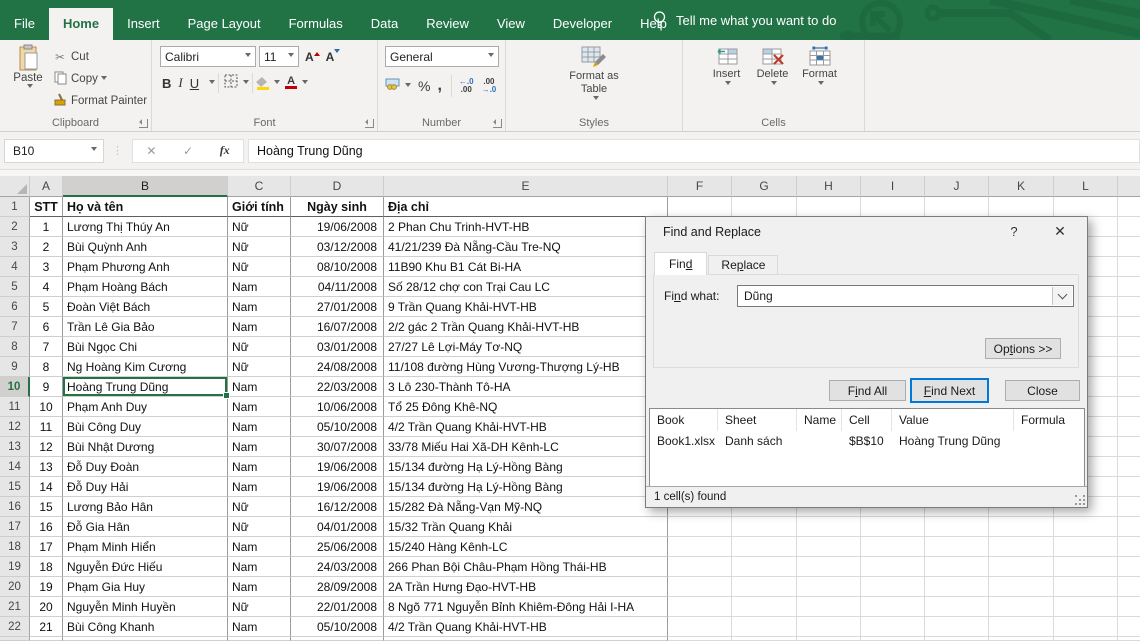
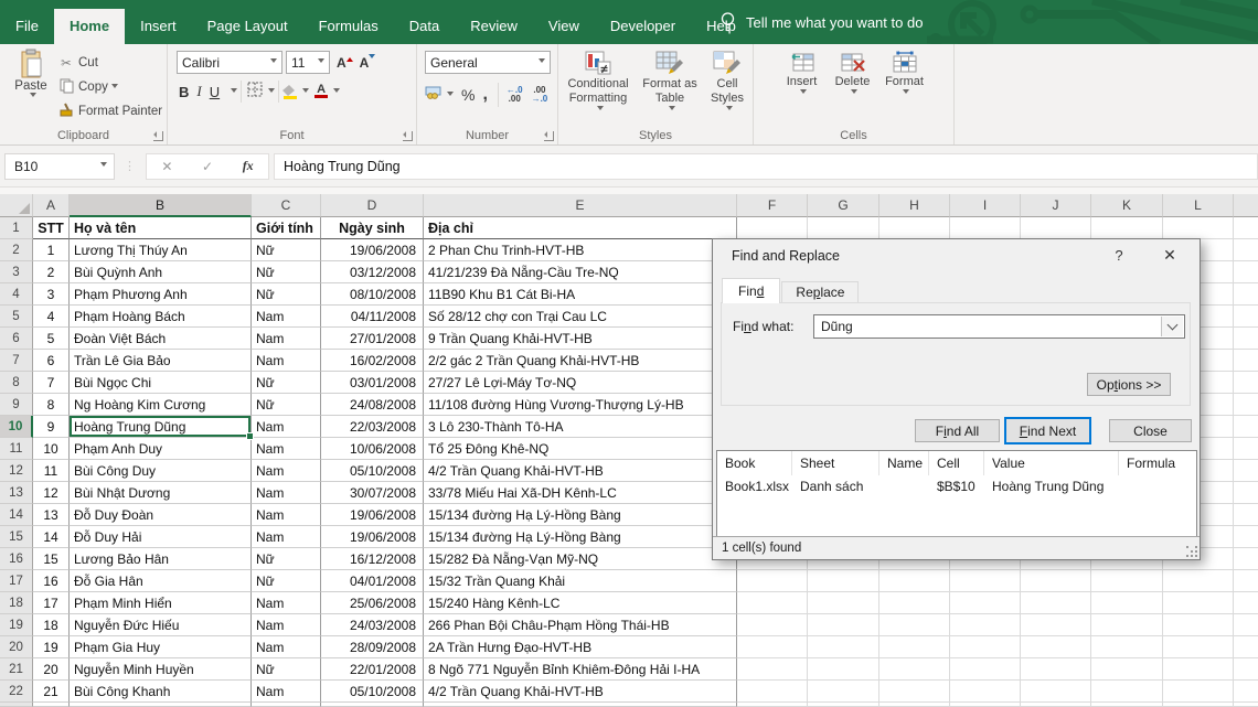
  File
  Home
  Insert
  Page Layout
  Formulas
  Data
  Review
  View
  Developer
  Help
  Tell me what you want to do
  Paste
  ✂
  Cut
  Copy
  Format Painter
  Clipboard
  Calibri
  11
  A
  A
  B
  I
  U
  A
  Font
  General
  %
  ,
  ←.0
  .00
  .00
  →.0
  Number
+ Conditional Formatting
  Format as Table
+ Cell Styles
  Styles
  Insert
  Delete
  Format
  Cells
  B10
  ⋮
  ✕
  ✓
  fx
  Hoàng Trung Dũng
  A
  B
  C
  D
  E
  F
  G
  H
  I
  J
  K
  L
  1
  STT
  Họ và tên
  Giới tính
  Ngày sinh
  Địa chỉ
  2
  1
  Lương Thị Thúy An
  Nữ
  19/06/2008
  2 Phan Chu Trinh-HVT-HB
  3
  2
  Bùi Quỳnh Anh
  Nữ
  03/12/2008
  41/21/239 Đà Nẵng-Cầu Tre-NQ
  4
  3
  Phạm Phương Anh
  Nữ
  08/10/2008
  11B90 Khu B1 Cát Bi-HA
  5
  4
  Phạm Hoàng Bách
  Nam
  04/11/2008
  Số 28/12 chợ con Trại Cau LC
  6
  5
  Đoàn Việt Bách
  Nam
  27/01/2008
  9 Trần Quang Khải-HVT-HB
  7
  6
  Trần Lê Gia Bảo
  Nam
- 16/07/2008
+ 16/02/2008
  2/2 gác 2 Trần Quang Khải-HVT-HB
  8
  7
  Bùi Ngọc Chi
  Nữ
  03/01/2008
  27/27 Lê Lợi-Máy Tơ-NQ
  9
  8
  Ng Hoàng Kim Cương
  Nữ
  24/08/2008
  11/108 đường Hùng Vương-Thượng Lý-HB
  10
  9
  Hoàng Trung Dũng
  Nam
  22/03/2008
  3 Lô 230-Thành Tô-HA
  11
  10
  Phạm Anh Duy
  Nam
  10/06/2008
  Tổ 25 Đông Khê-NQ
  12
  11
  Bùi Công Duy
  Nam
  05/10/2008
  4/2 Trần Quang Khải-HVT-HB
  13
  12
  Bùi Nhật Dương
  Nam
  30/07/2008
  33/78 Miếu Hai Xã-DH Kênh-LC
  14
  13
  Đỗ Duy Đoàn
  Nam
  19/06/2008
  15/134 đường Hạ Lý-Hồng Bàng
  15
  14
  Đỗ Duy Hải
  Nam
  19/06/2008
  15/134 đường Hạ Lý-Hồng Bàng
  16
  15
  Lương Bảo Hân
  Nữ
  16/12/2008
  15/282 Đà Nẵng-Vạn Mỹ-NQ
  17
  16
  Đỗ Gia Hân
  Nữ
  04/01/2008
  15/32 Trần Quang Khải
  18
  17
  Phạm Minh Hiển
  Nam
  25/06/2008
  15/240 Hàng Kênh-LC
  19
  18
  Nguyễn Đức Hiếu
  Nam
  24/03/2008
  266 Phan Bội Châu-Phạm Hồng Thái-HB
  20
  19
  Phạm Gia Huy
  Nam
  28/09/2008
  2A Trần Hưng Đạo-HVT-HB
  21
  20
  Nguyễn Minh Huyền
  Nữ
  22/01/2008
  8 Ngõ 771 Nguyễn Bỉnh Khiêm-Đông Hải I-HA
  22
  21
  Bùi Công Khanh
  Nam
  05/10/2008
  4/2 Trần Quang Khải-HVT-HB
  Find and Replace
  ?
  ✕
  Find
  Replace
  Find what:
  Dũng
  Op
  t
  ions >>
  F
  i
  nd All
  F
  ind Next
  Close
  Book
  Sheet
  Name
  Cell
  Value
  Formula
  Book1.xlsx
  Danh sách
  $B$10
  Hoàng Trung Dũng
  1 cell(s) found
